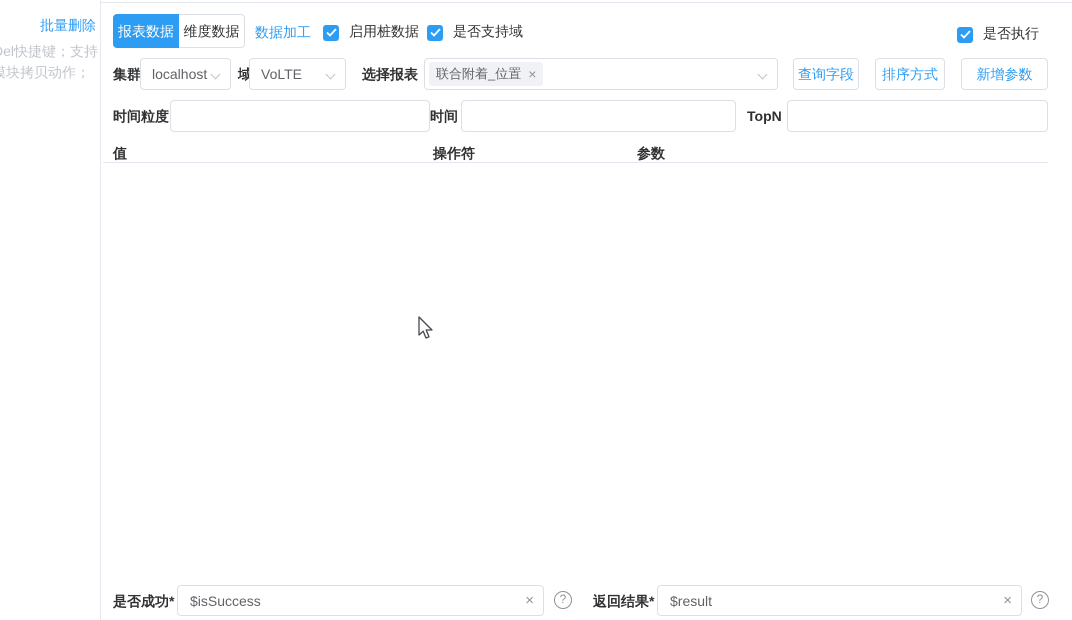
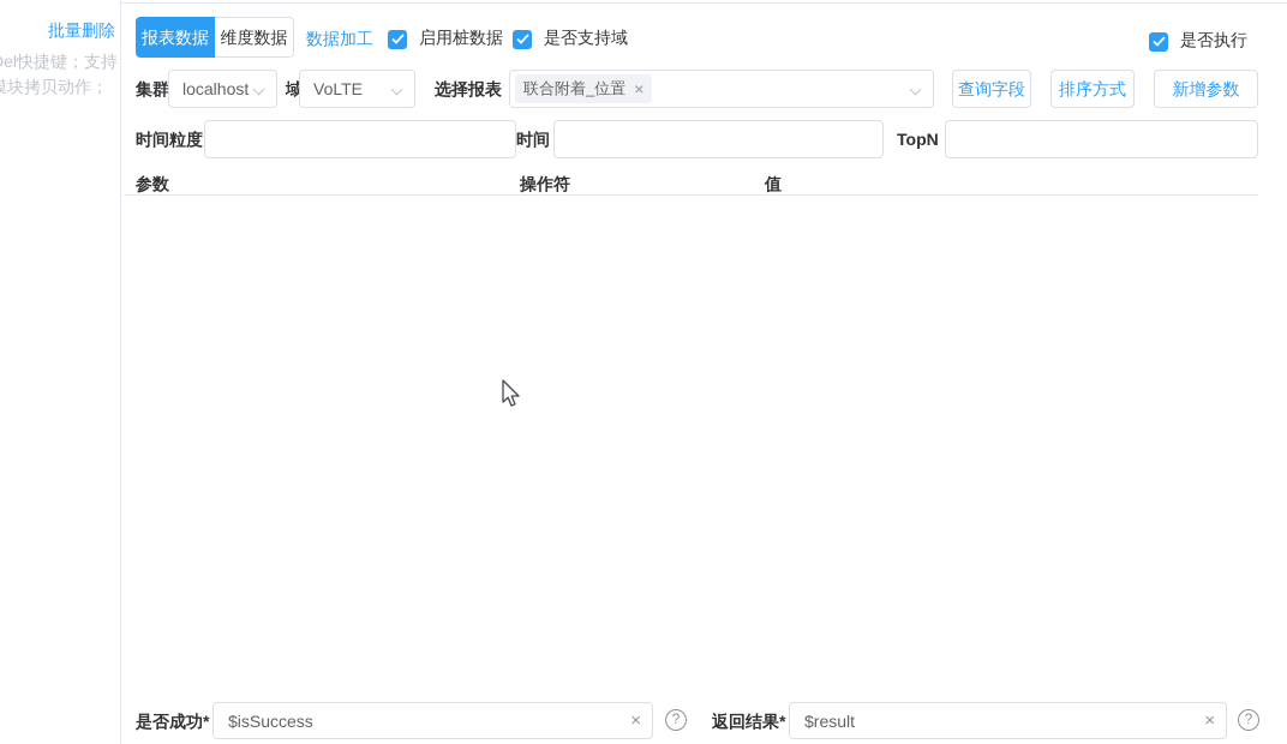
  批量删除
  el快捷键；支持
  块拷贝动作；
  报表数据
  维度数据
  数据加工
  启用桩数据
  是否支持域
  是否执行
  集群
  localhost
  域
  VoLTE
  选择报表
  联合附着_位置
  ×
  查询字段
  排序方式
  新增参数
  时间粒度
  时间
  TopN
- 值
+ 参数
  操作符
- 参数
+ 值
  是否成功*
  $isSuccess
  ×
  ?
  返回结果*
  $result
  ×
  ?
